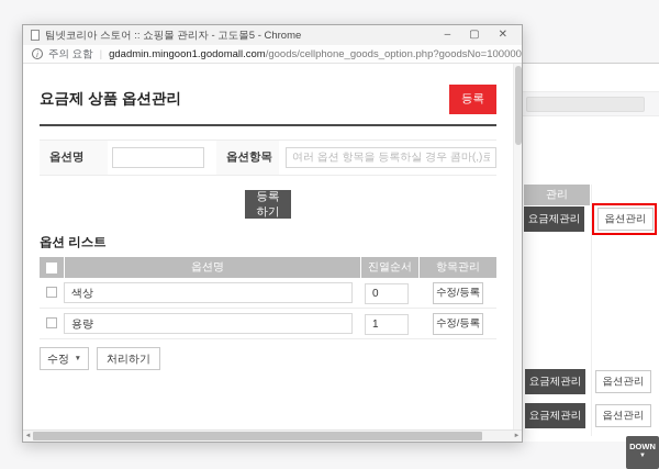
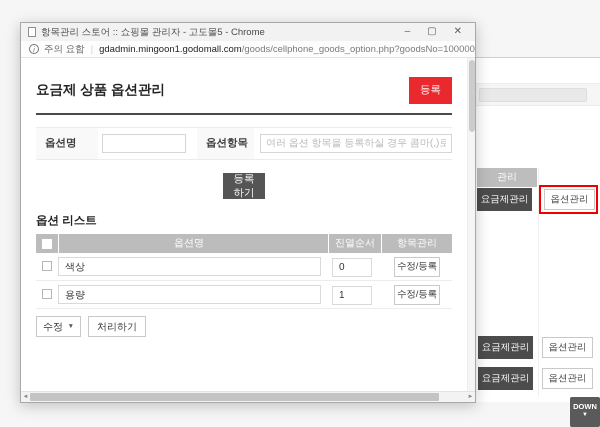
  관리
  요금제관리
  옵션관리
  요금제관리
  옵션관리
  요금제관리
  옵션관리
  DOWN
- 팀넷코리아 스토어 :: 쇼핑몰 관리자 - 고도몰5 - Chrome
+ 항목관리 스토어 :: 쇼핑몰 관리자 - 고도몰5 - Chrome
  –
  ▢
  ✕
  i
  주의 요함
  gdadmin.mingoon1.godomall.com
  /goods/cellphone_goods_option.php?goodsNo=100000
  요금제 상품 옵션관리
  등록
  옵션명
  옵션항목
  여러 옵션 항목을 등록하실 경우 콤마(,)로
  등록하기
  옵션 리스트
  옵션명
  진열순서
  항목관리
  색상
  0
  수정/등록
  용량
  1
  수정/등록
  수정
  처리하기
